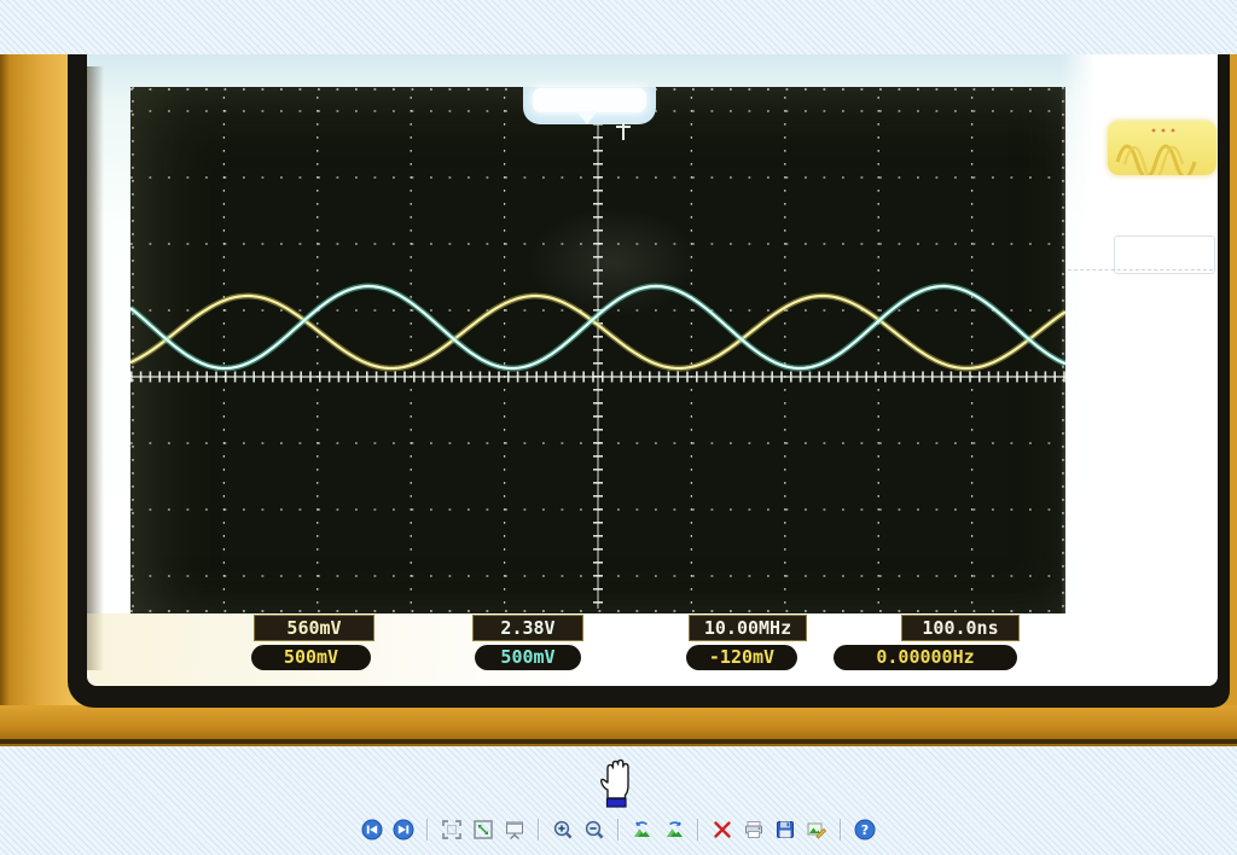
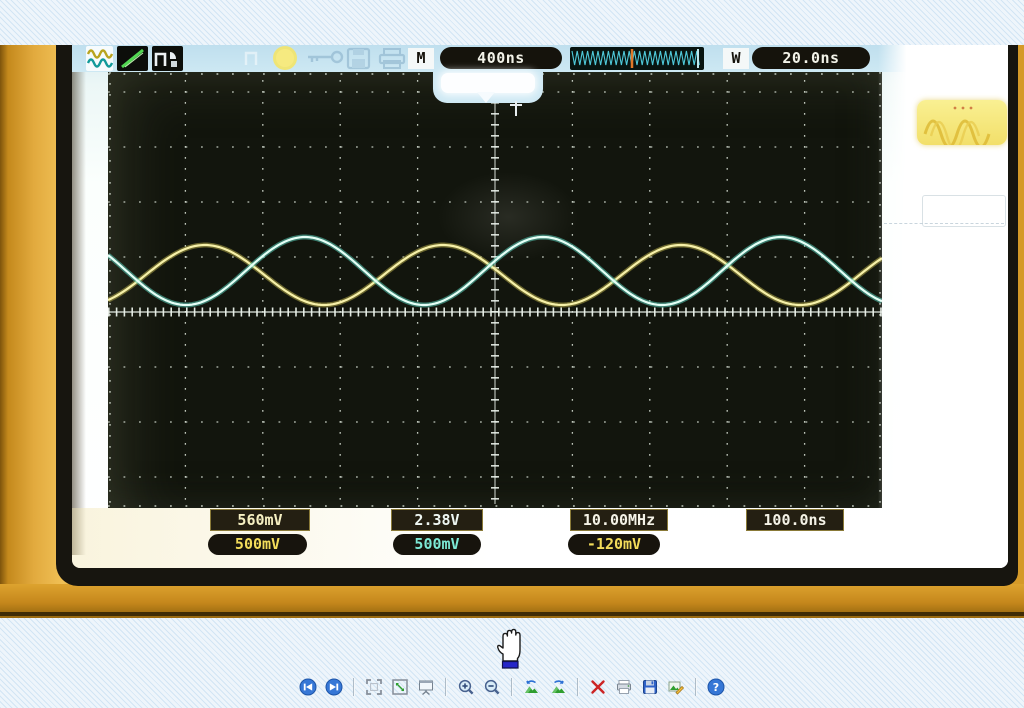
+ M
+ 400ns
+ W
+ 20.0ns
  560mV
  2.38V
  10.00MHz
  100.0ns
  500mV
  500mV
  -120mV
- 0.00000Hz
  ?
